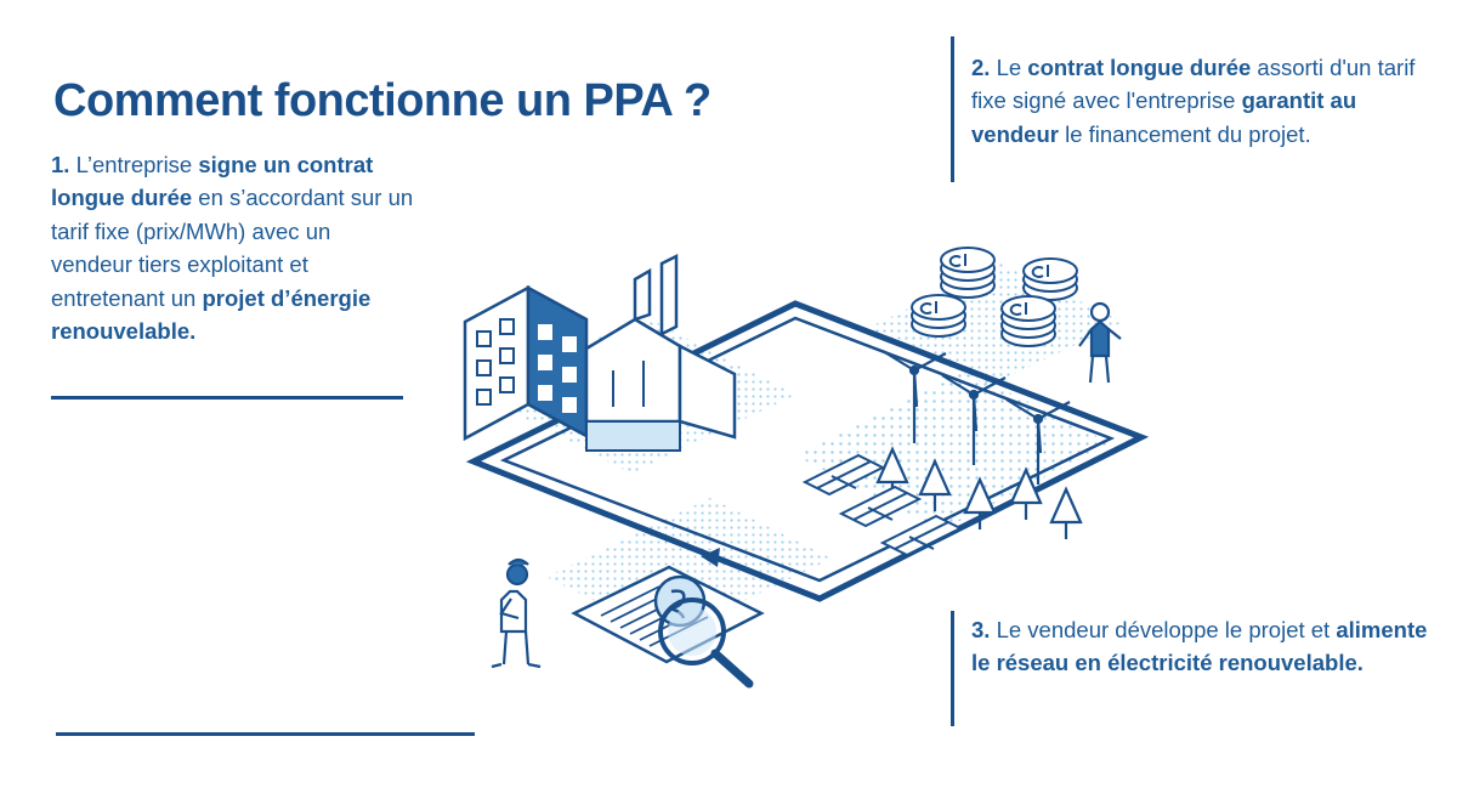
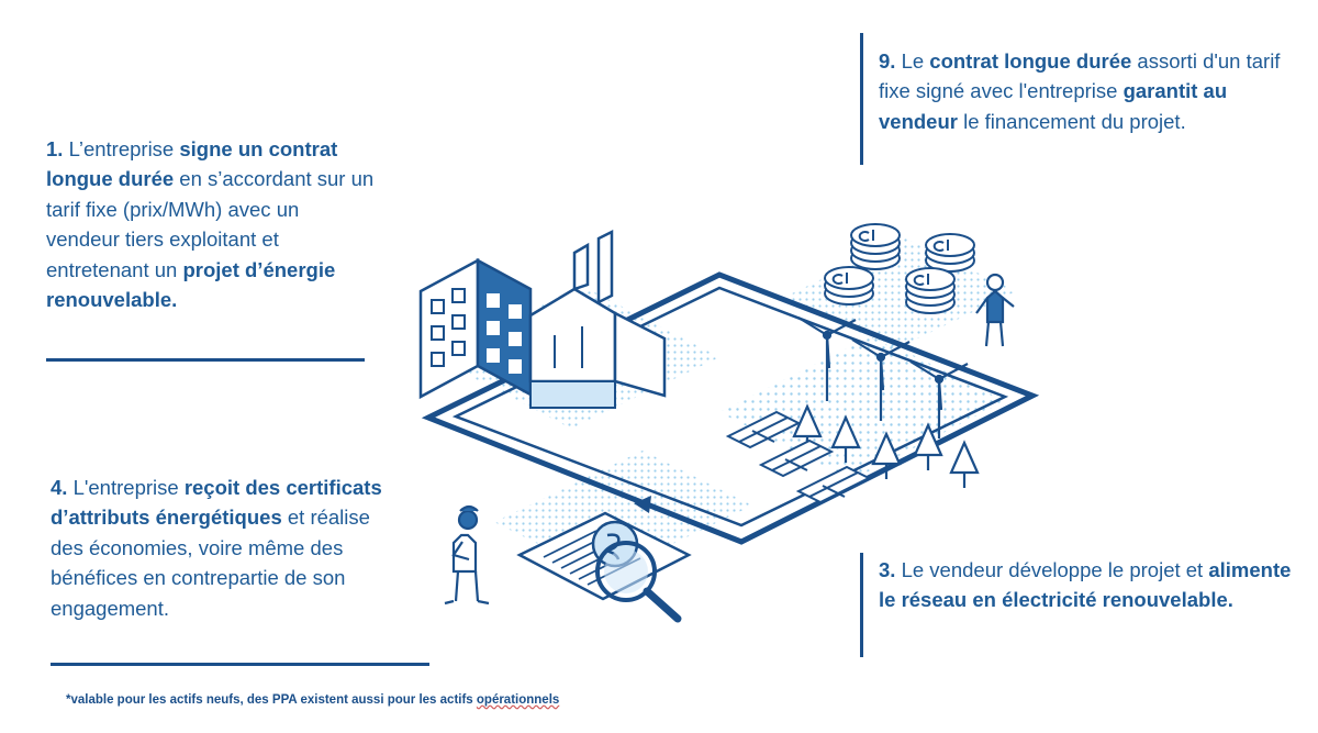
- Comment fonctionne un PPA ?
  1. L’entreprise signe un contrat longue durée en s’accordant sur un tarif fixe (prix/MWh) avec un vendeur tiers exploitant et entretenant un projet d’énergie renouvelable.
- 2. Le contrat longue durée assorti d'un tarif fixe signé avec l'entreprise garantit au vendeur le financement du projet.
+ 9. Le contrat longue durée assorti d'un tarif fixe signé avec l'entreprise garantit au vendeur le financement du projet.
  3. Le vendeur développe le projet et alimente le réseau en électricité renouvelable.
+ 4. L'entreprise reçoit des certificats d’attributs énergétiques et réalise des économies, voire même des bénéfices en contrepartie de son engagement.
+ *valable pour les actifs neufs, des PPA existent aussi pour les actifs opérationnels
